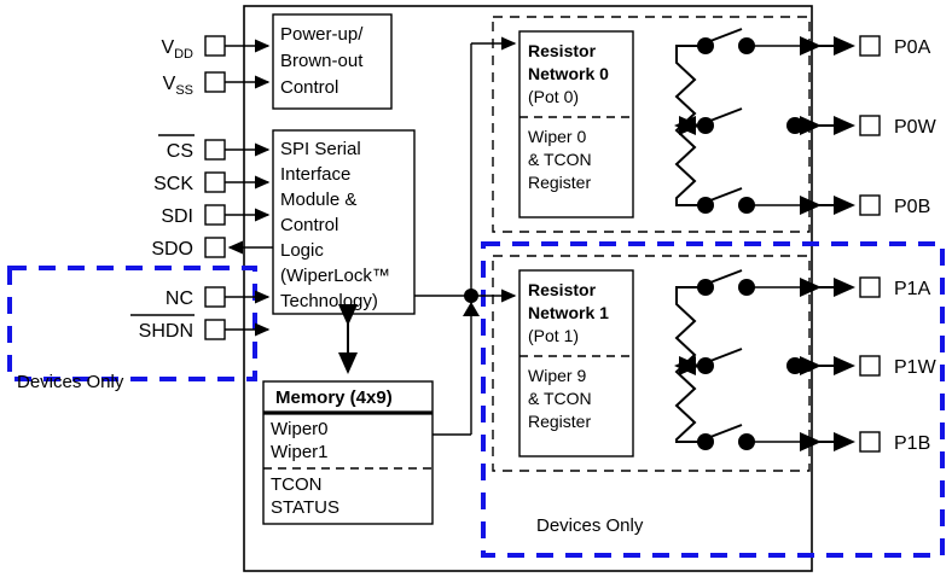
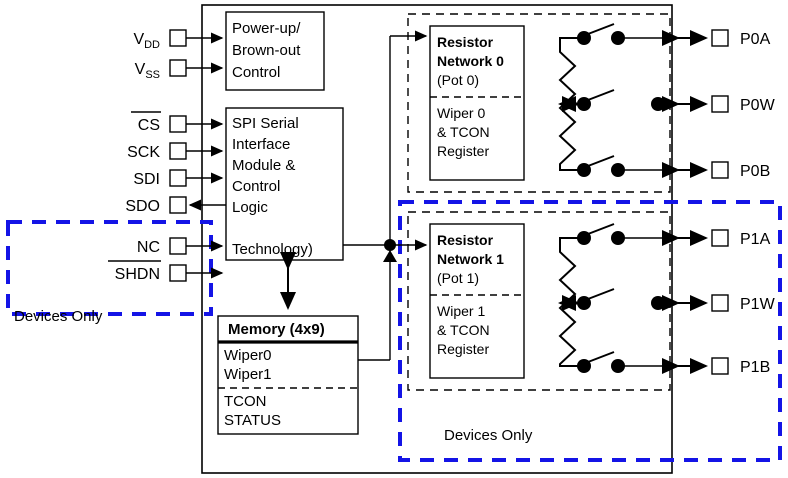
  Power-up/
  Brown-out
  Control
  SPI Serial
  Interface
  Module &
  Control
  Logic
- (WiperLock™
  Technology)
  Memory (4x9)
  Wiper0
  Wiper1
  TCON
  STATUS
  VDD
  VSS
  CS
  SCK
  SDI
  SDO
  NC
  SHDN
  Resistor
  Network 0
  (Pot 0)
  Wiper 0
  & TCON
  Register
  Resistor
  Network 1
  (Pot 1)
- Wiper 9
+ Wiper 1
  & TCON
  Register
  P0A
  P0W
  P0B
  P1A
  P1W
  P1B
  Devices Only
  Devices Only
